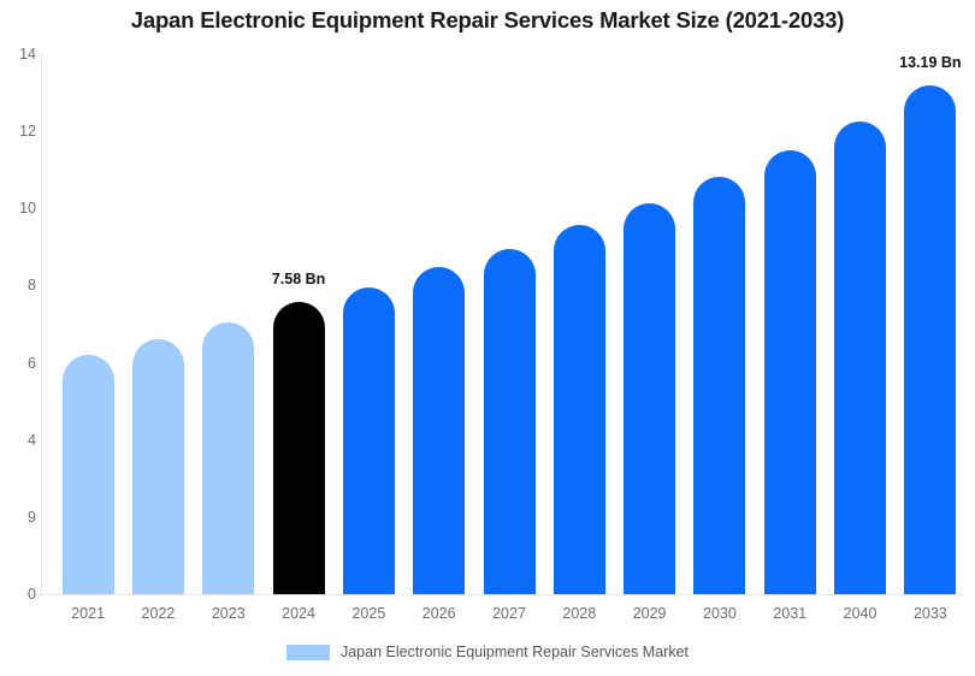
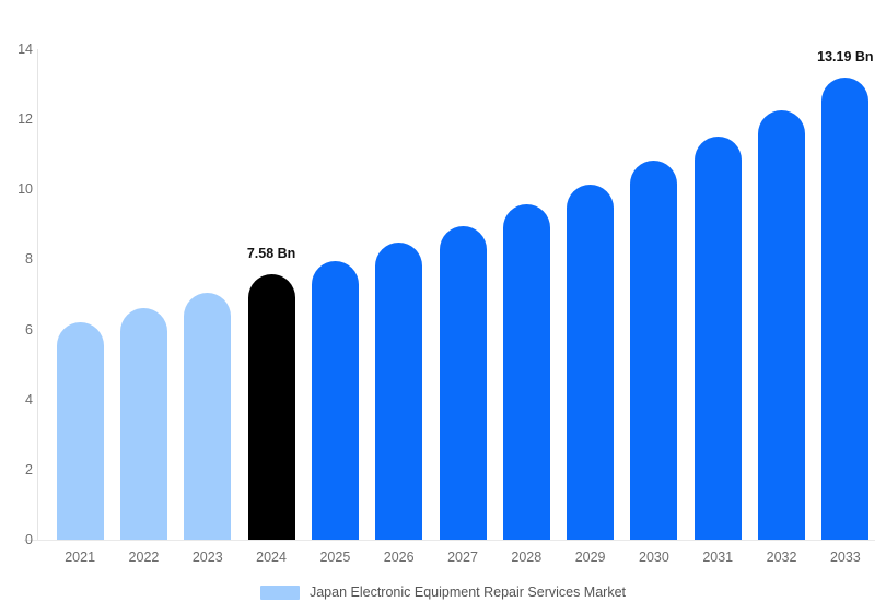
- Japan Electronic Equipment Repair Services Market Size (2021-2033)
  0
- 9
+ 2
  4
  6
  8
  10
  12
  14
  7.58 Bn
  13.19 Bn
  2021
  2022
  2023
  2024
  2025
  2026
  2027
  2028
  2029
  2030
  2031
- 2040
+ 2032
  2033
  Japan Electronic Equipment Repair Services Market
